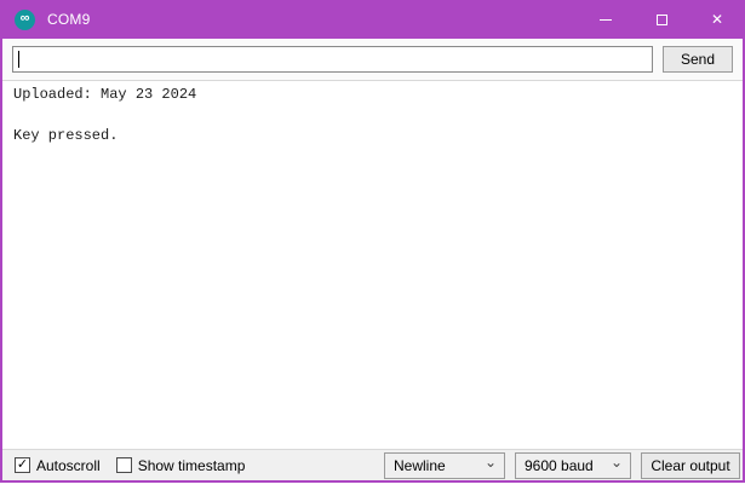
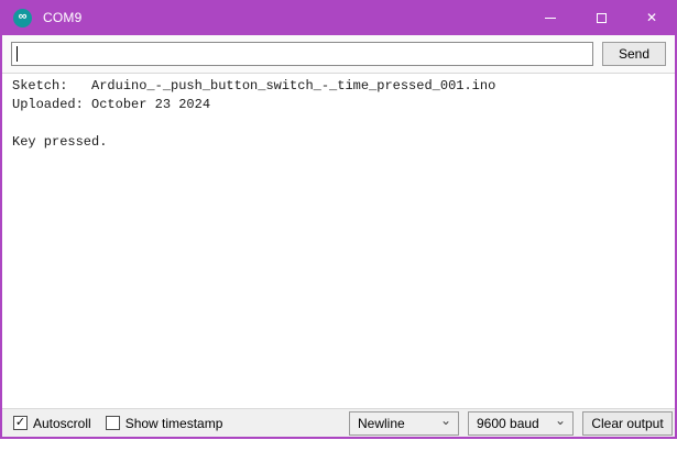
  ∞
  COM9
  ✕
  Send
+ Sketch: Arduino_-_push_button_switch_-_time_pressed_001.ino
- Uploaded: May 23 2024
+ Uploaded: October 23 2024
  Key pressed.
  ✓
  Autoscroll
  Show timestamp
  Newline
  ⌄
  9600 baud
  ⌄
  Clear output
